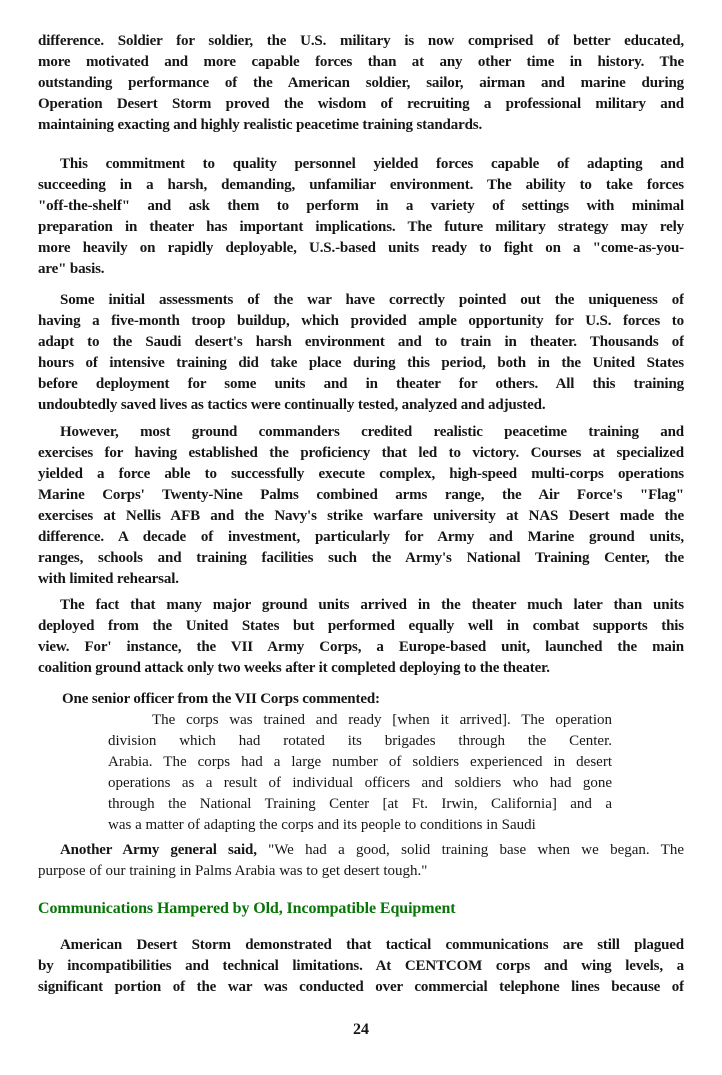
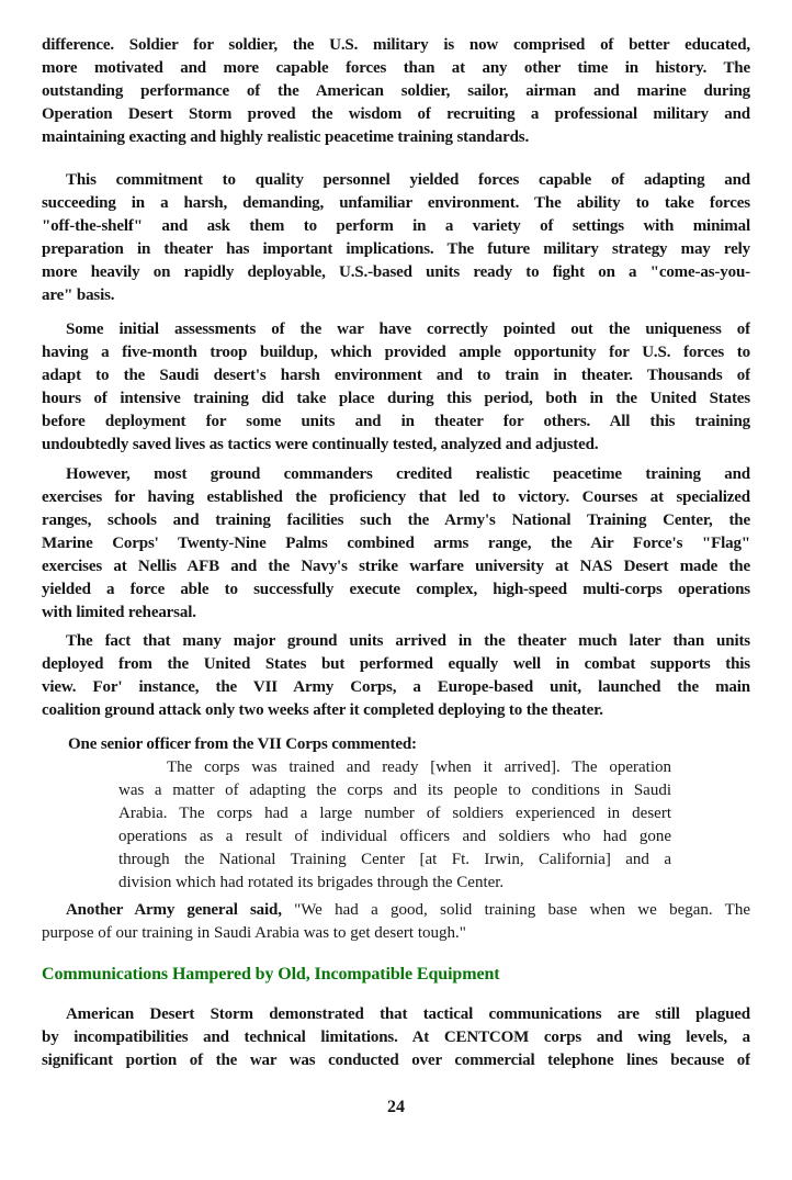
  difference. Soldier for soldier, the U.S. military is now comprised of better educated,
  more motivated and more capable forces than at any other time in history. The
  outstanding performance of the American soldier, sailor, airman and marine during
  Operation Desert Storm proved the wisdom of recruiting a professional military and
  maintaining exacting and highly realistic peacetime training standards.
  This commitment to quality personnel yielded forces capable of adapting and
  succeeding in a harsh, demanding, unfamiliar environment. The ability to take forces
  "off-the-shelf" and ask them to perform in a variety of settings with minimal
  preparation in theater has important implications. The future military strategy may rely
  more heavily on rapidly deployable, U.S.-based units ready to fight on a "come-as-you-
  are" basis.
  Some initial assessments of the war have correctly pointed out the uniqueness of
  having a five-month troop buildup, which provided ample opportunity for U.S. forces to
  adapt to the Saudi desert's harsh environment and to train in theater. Thousands of
  hours of intensive training did take place during this period, both in the United States
  before deployment for some units and in theater for others. All this training
  undoubtedly saved lives as tactics were continually tested, analyzed and adjusted.
  However, most ground commanders credited realistic peacetime training and
  exercises for having established the proficiency that led to victory. Courses at specialized
- yielded a force able to successfully execute complex, high-speed multi-corps operations
+ ranges, schools and training facilities such the Army's National Training Center, the
  Marine Corps' Twenty-Nine Palms combined arms range, the Air Force's "Flag"
  exercises at Nellis AFB and the Navy's strike warfare university at NAS Desert made the
- difference. A decade of investment, particularly for Army and Marine ground units,
- ranges, schools and training facilities such the Army's National Training Center, the
+ yielded a force able to successfully execute complex, high-speed multi-corps operations
  with limited rehearsal.
  The fact that many major ground units arrived in the theater much later than units
  deployed from the United States but performed equally well in combat supports this
  view. For' instance, the VII Army Corps, a Europe-based unit, launched the main
  coalition ground attack only two weeks after it completed deploying to the theater.
  One senior officer from the VII Corps commented:
  The corps was trained and ready [when it arrived]. The operation
- division which had rotated its brigades through the Center.
+ was a matter of adapting the corps and its people to conditions in Saudi
  Arabia. The corps had a large number of soldiers experienced in desert
  operations as a result of individual officers and soldiers who had gone
  through the National Training Center [at Ft. Irwin, California] and a
- was a matter of adapting the corps and its people to conditions in Saudi
+ division which had rotated its brigades through the Center.
  Another Army general said, "We had a good, solid training base when we began. The
- purpose of our training in Palms Arabia was to get desert tough."
+ purpose of our training in Saudi Arabia was to get desert tough."
  Communications Hampered by Old, Incompatible Equipment
  American Desert Storm demonstrated that tactical communications are still plagued
  by incompatibilities and technical limitations. At CENTCOM corps and wing levels, a
  significant portion of the war was conducted over commercial telephone lines because of
  24
